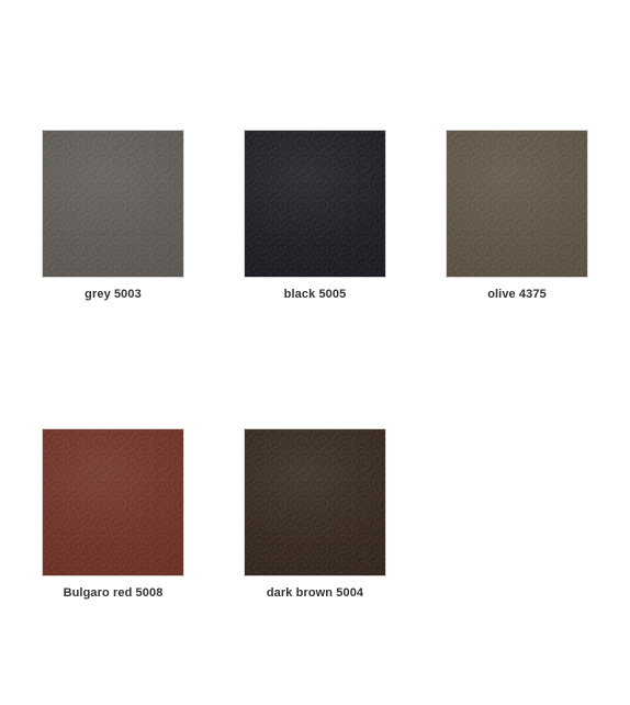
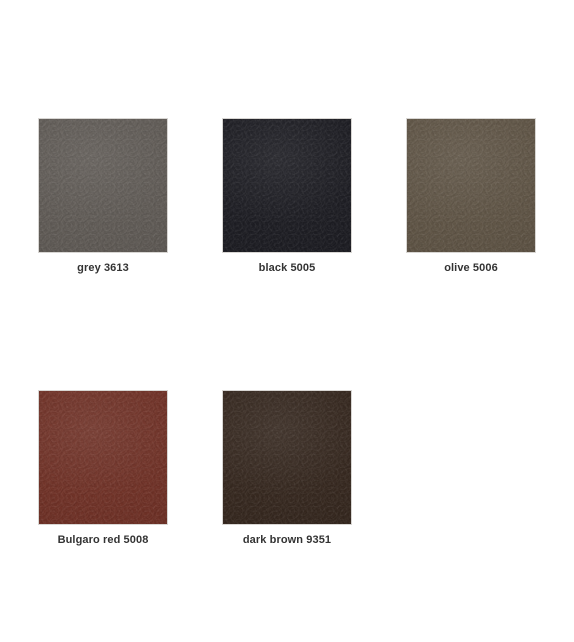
- grey 5003
+ grey 3613
  black 5005
- olive 4375
+ olive 5006
  Bulgaro red 5008
- dark brown 5004
+ dark brown 9351
